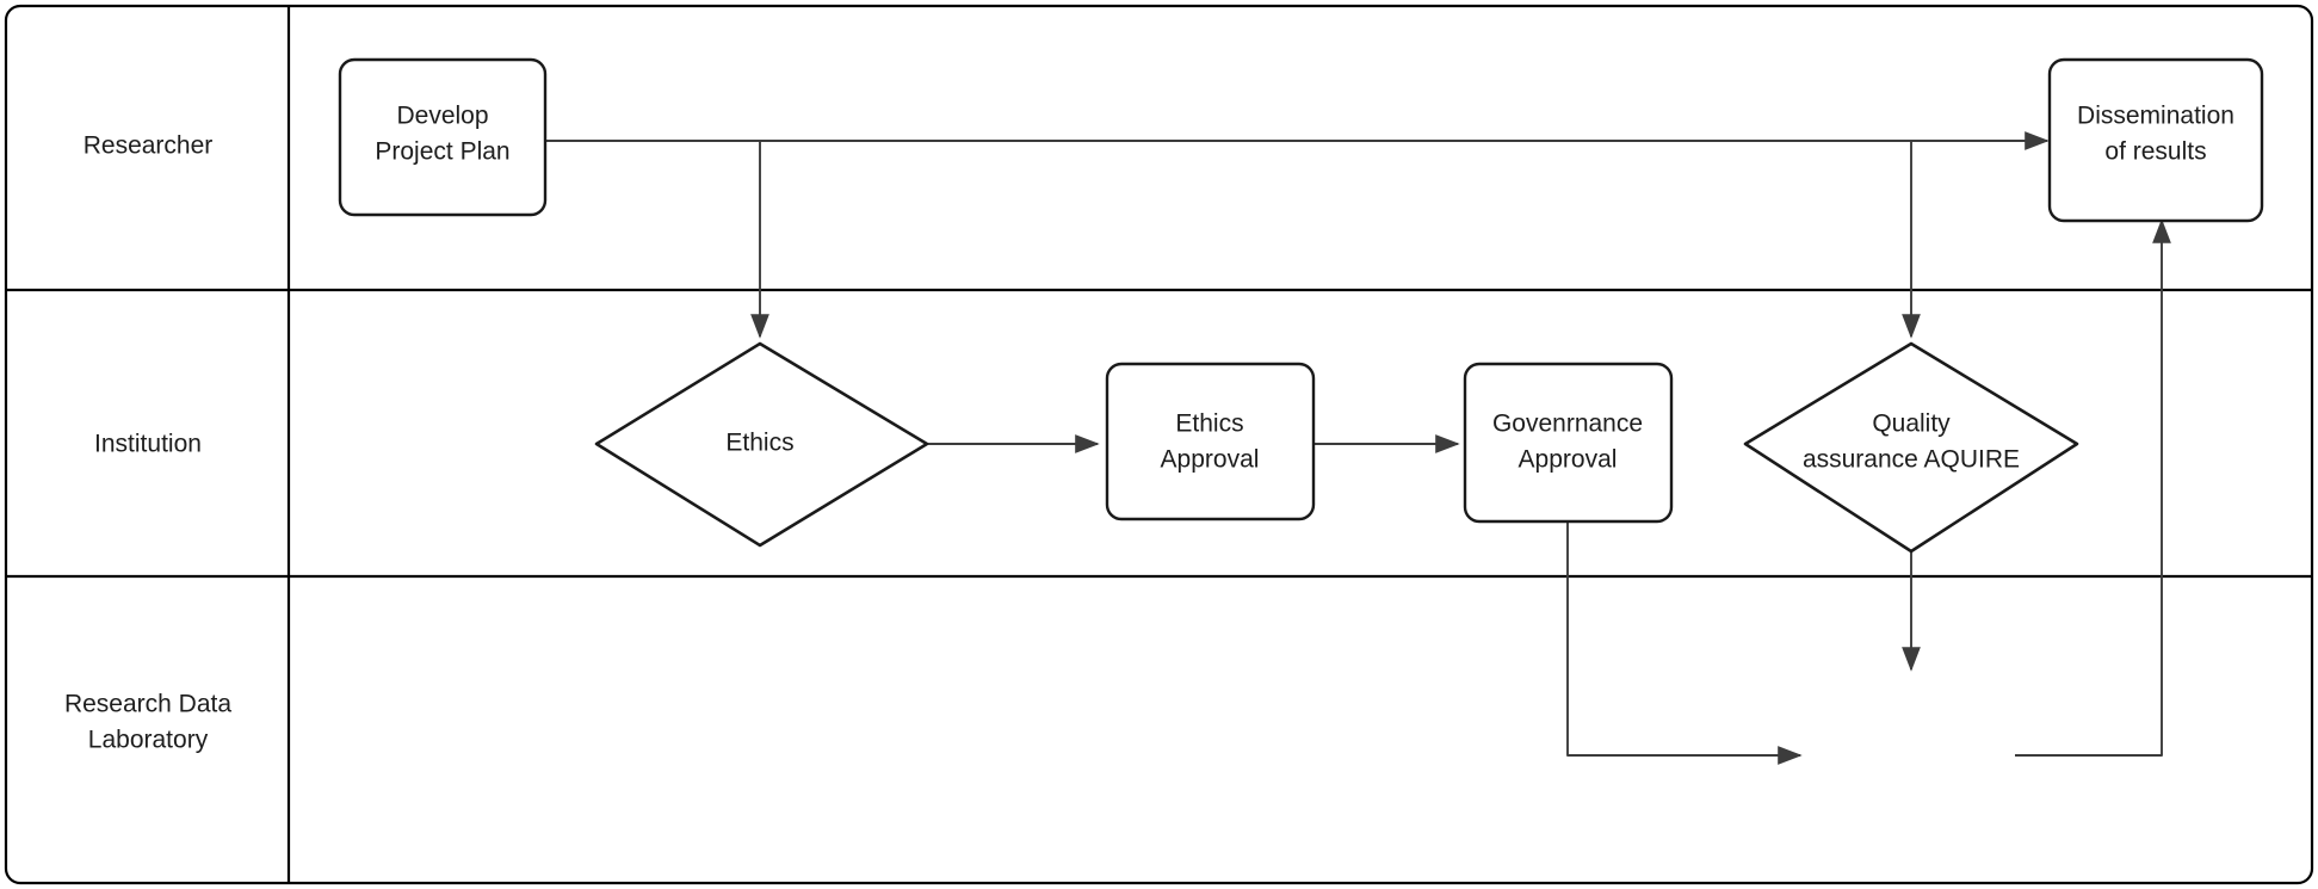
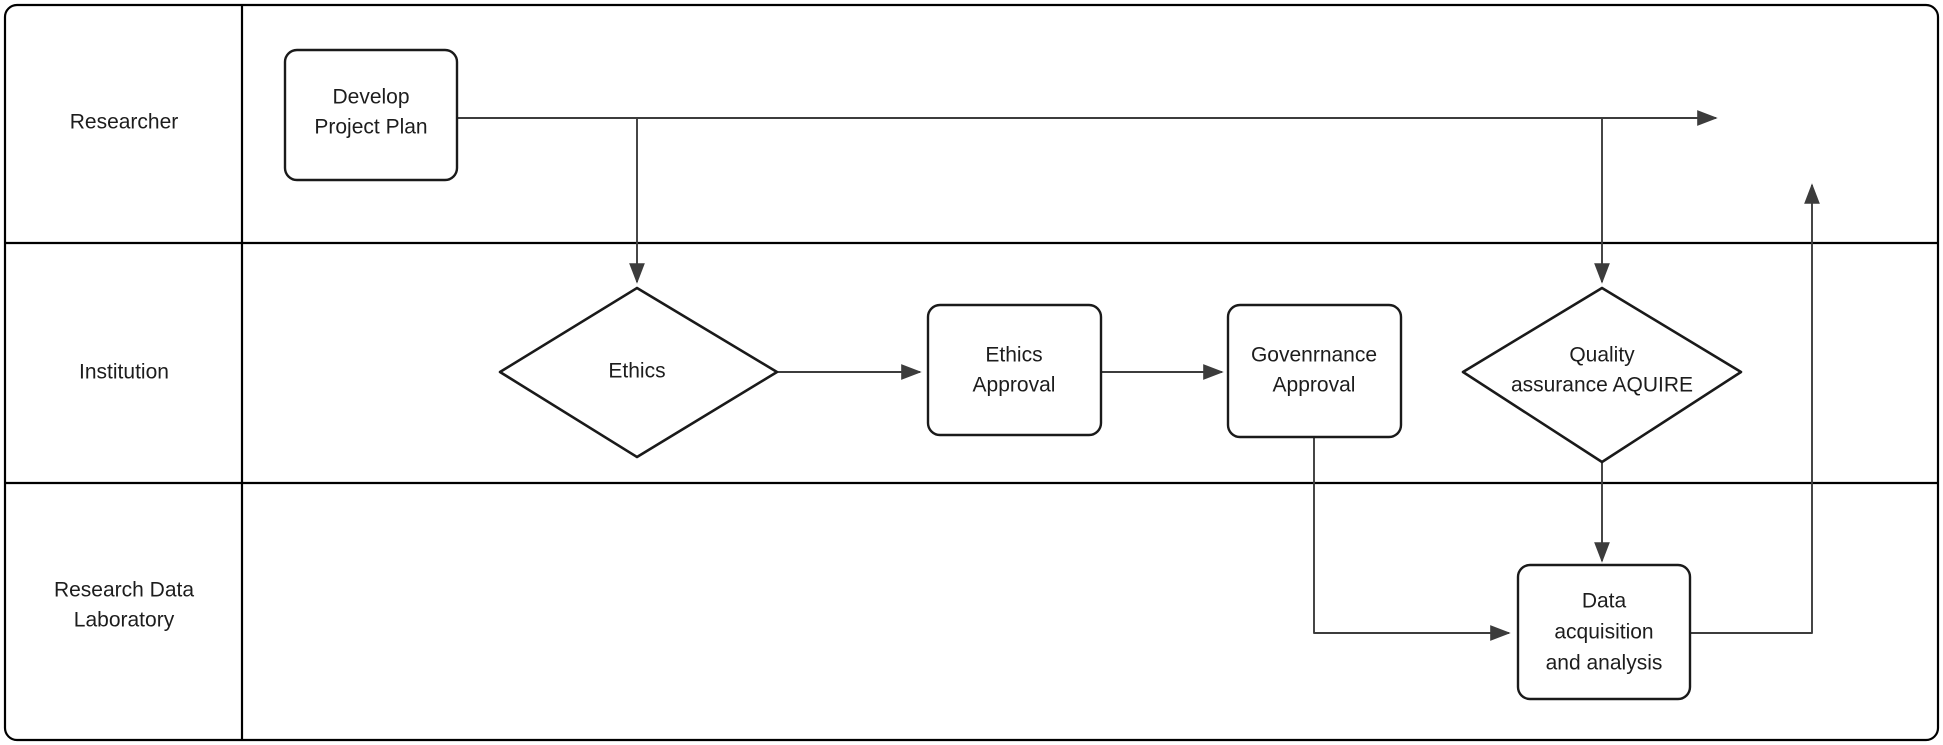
  Researcher
  Institution
  Research Data
  Laboratory
  Develop
  Project Plan
- Dissemination
- of results
  Ethics
  Ethics
  Approval
  Govenrnance
  Approval
  Quality
  assurance AQUIRE
+ Data
+ acquisition
+ and analysis
